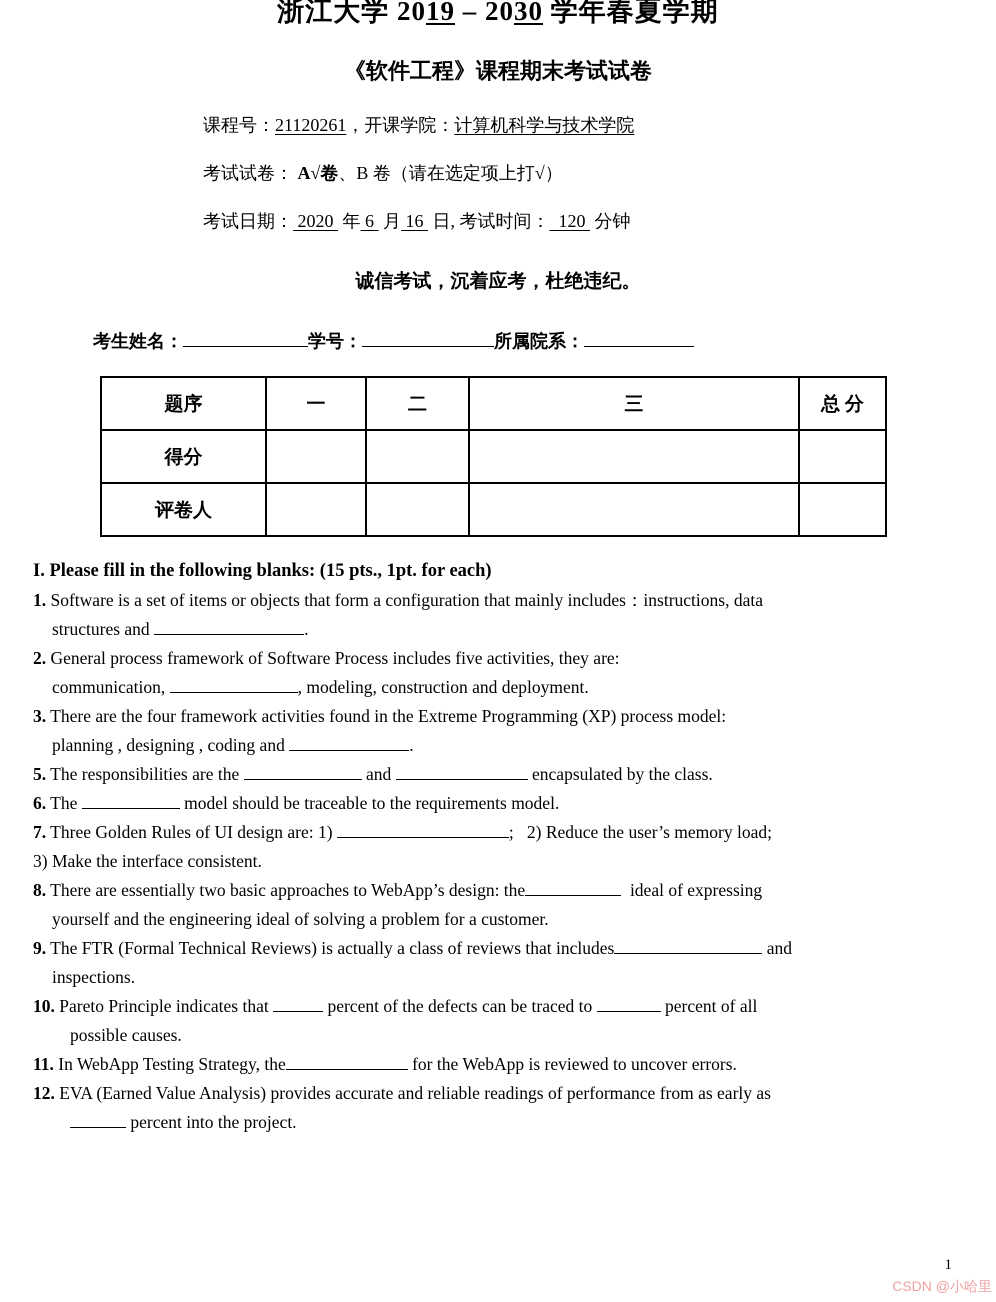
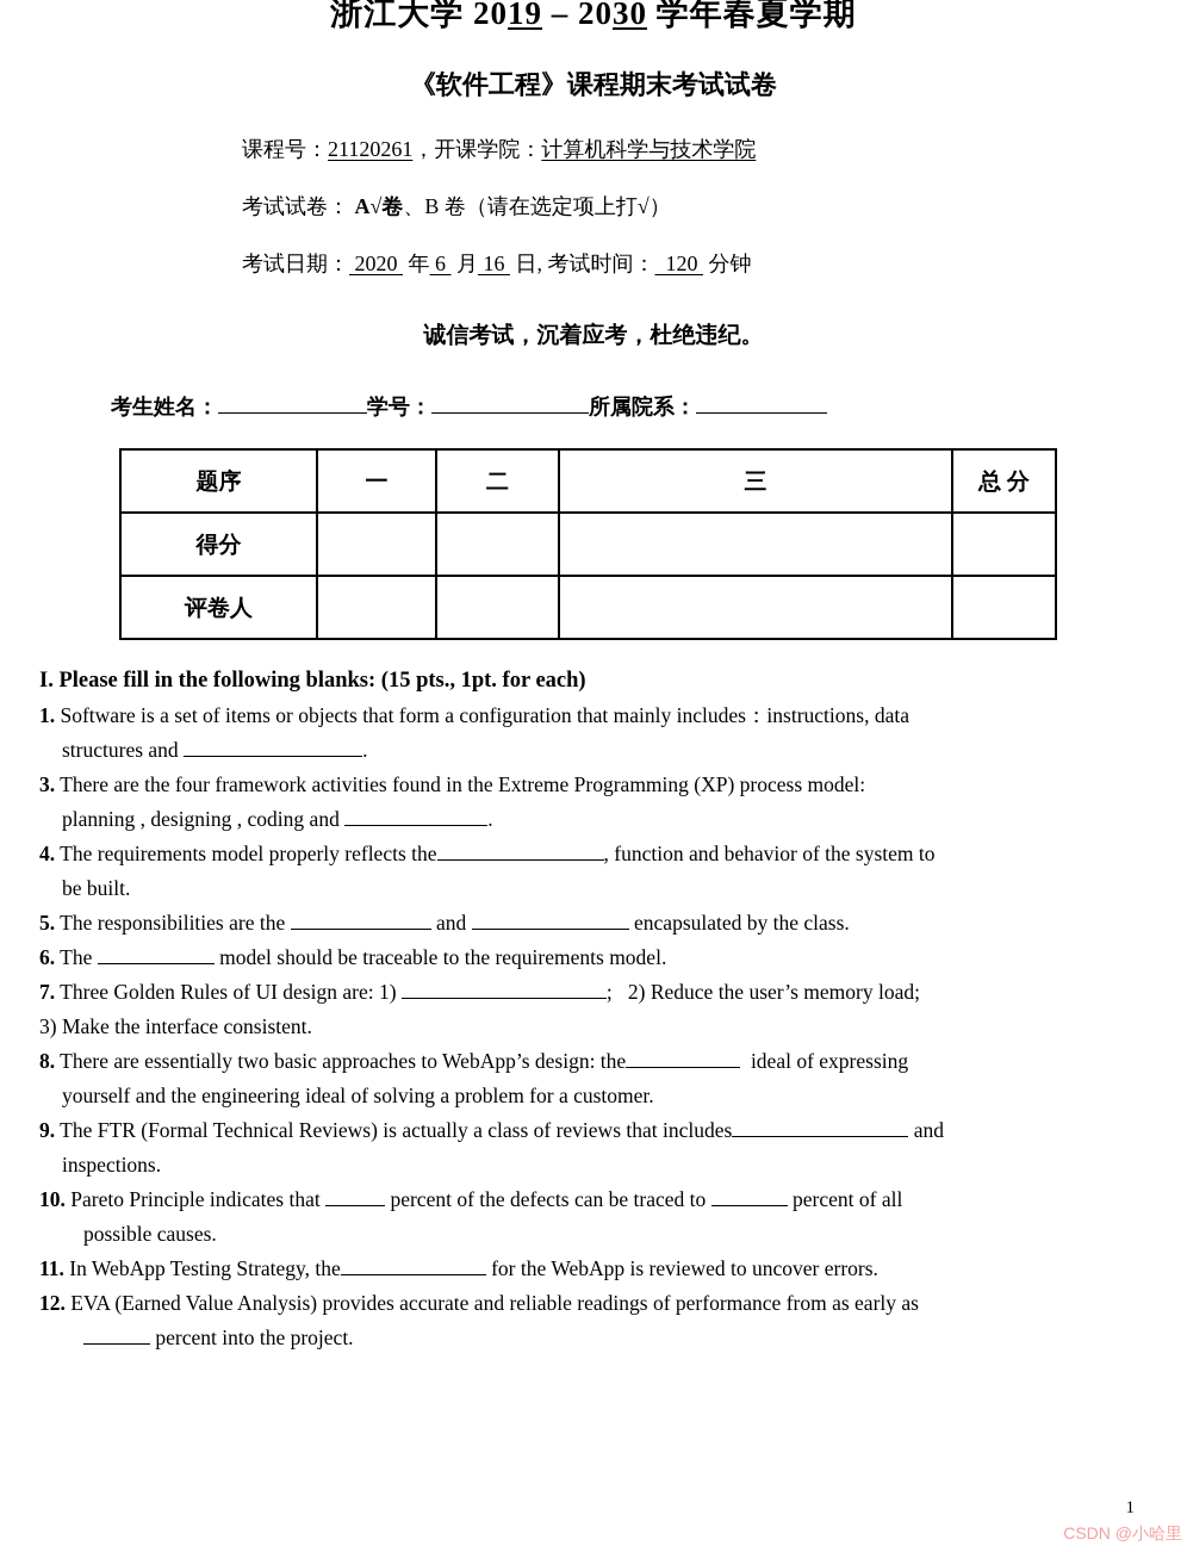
  浙江大学 2019 – 2030 学年春夏学期
  《软件工程》课程期末考试试卷
  课程号：21120261，开课学院：计算机科学与技术学院
  考试试卷： A√卷、B 卷（请在选定项上打√）
  考试日期： 2020 年 6 月 16 日, 考试时间： 120 分钟
  诚信考试，沉着应考，杜绝违纪。
  考生姓名： 学号： 所属院系：
  题序	一	二	三	总 分
  得分
  评卷人
  I. Please fill in the following blanks: (15 pts., 1pt. for each)
  1. Software is a set of items or objects that form a configuration that mainly includes：instructions, data
  structures and .
- 2. General process framework of Software Process includes five activities, they are:
- communication, , modeling, construction and deployment.
  3. There are the four framework activities found in the Extreme Programming (XP) process model:
  planning , designing , coding and .
+ 4. The requirements model properly reflects the , function and behavior of the system to
+ be built.
  5. The responsibilities are the and encapsulated by the class.
  6. The model should be traceable to the requirements model.
  7. Three Golden Rules of UI design are: 1) ; 2) Reduce the user’s memory load;
  3) Make the interface consistent.
  8. There are essentially two basic approaches to WebApp’s design: the ideal of expressing
  yourself and the engineering ideal of solving a problem for a customer.
  9. The FTR (Formal Technical Reviews) is actually a class of reviews that includes and
  inspections.
  10. Pareto Principle indicates that percent of the defects can be traced to percent of all
  possible causes.
  11. In WebApp Testing Strategy, the for the WebApp is reviewed to uncover errors.
  12. EVA (Earned Value Analysis) provides accurate and reliable readings of performance from as early as
  percent into the project.
  1
  CSDN @小哈里
